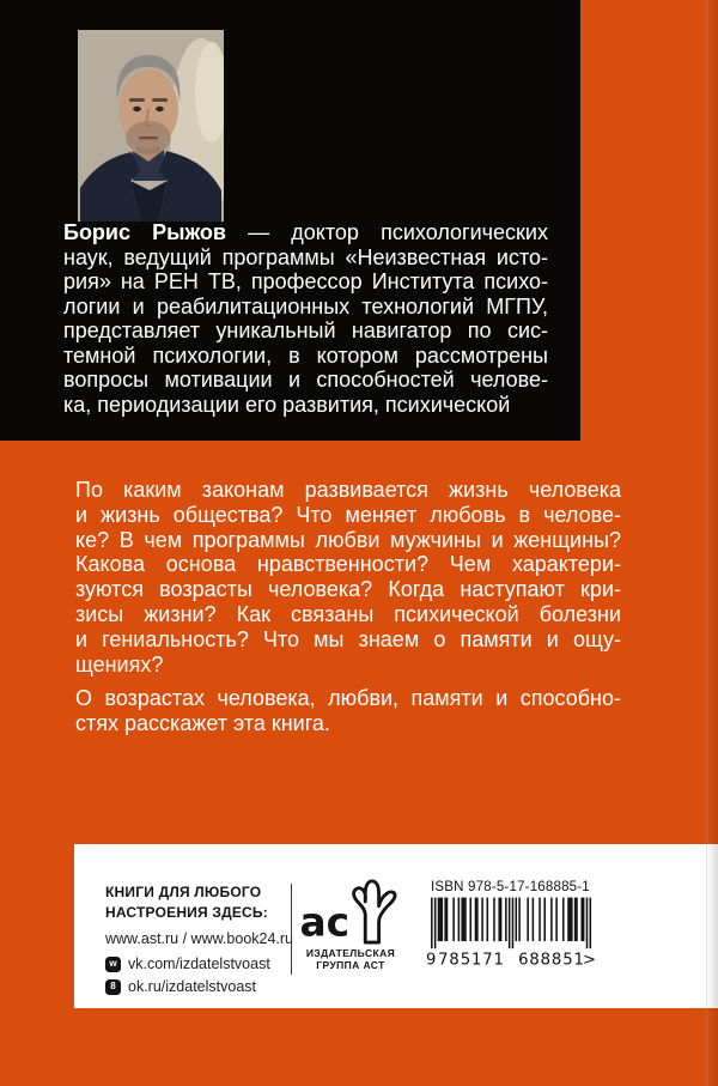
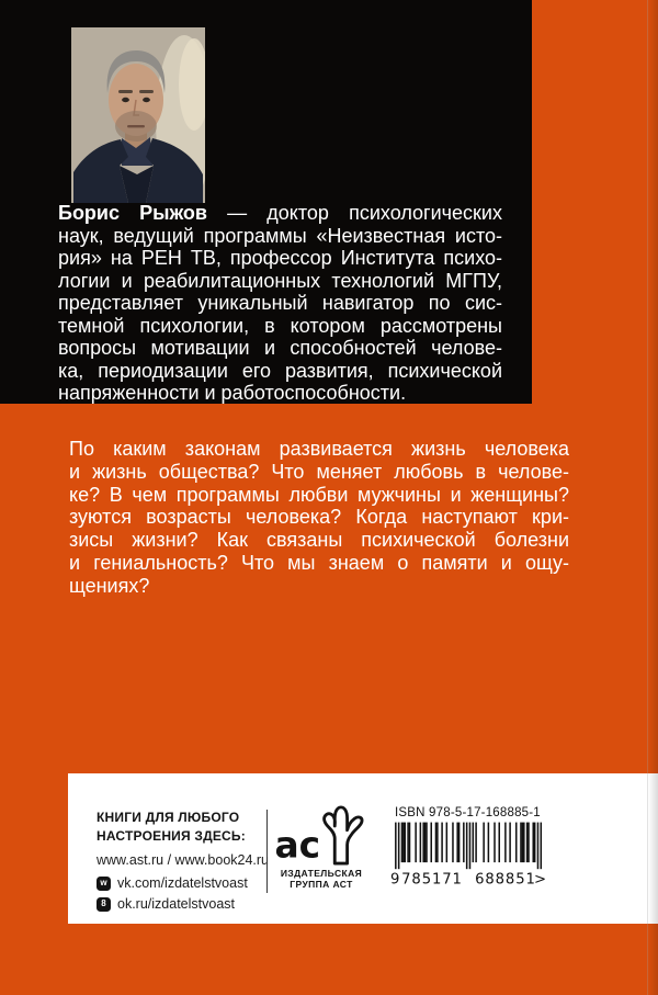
  Борис Рыжов — доктор психологических
  наук, ведущий программы «Неизвестная исто-
  рия» на РЕН ТВ, профессор Института психо-
  логии и реабилитационных технологий МГПУ,
  представляет уникальный навигатор по сис-
  темной психологии, в котором рассмотрены
  вопросы мотивации и способностей челове-
  ка, периодизации его развития, психической
+ напряженности и работоспособности.
  По каким законам развивается жизнь человека
  и жизнь общества? Что меняет любовь в челове-
  ке? В чем программы любви мужчины и женщины?
- Какова основа нравственности? Чем характери-
  зуются возрасты человека? Когда наступают кри-
  зисы жизни? Как связаны психической болезни
  и гениальность? Что мы знаем о памяти и ощу-
  щениях?
- О возрастах человека, любви, памяти и способно-
- стях расскажет эта книга.
  КНИГИ ДЛЯ ЛЮБОГО
  НАСТРОЕНИЯ ЗДЕСЬ:
  www.ast.ru / www.book24.ru
  w
  vk.com/izdatelstvoast
  8
  ok.ru/izdatelstvoast
  ас
  ИЗДАТЕЛЬСКАЯ
  ГРУППА АСТ
  ISBN 978-5-17-168885-1
  9
  785171
  688851
  >
